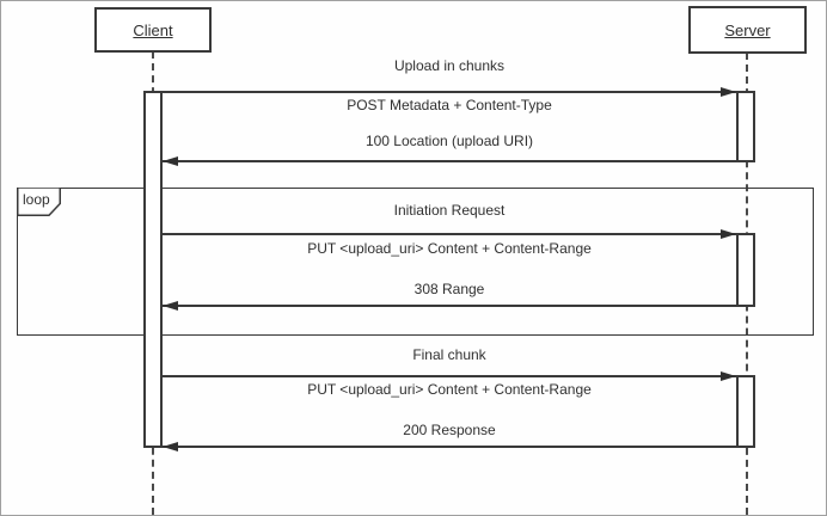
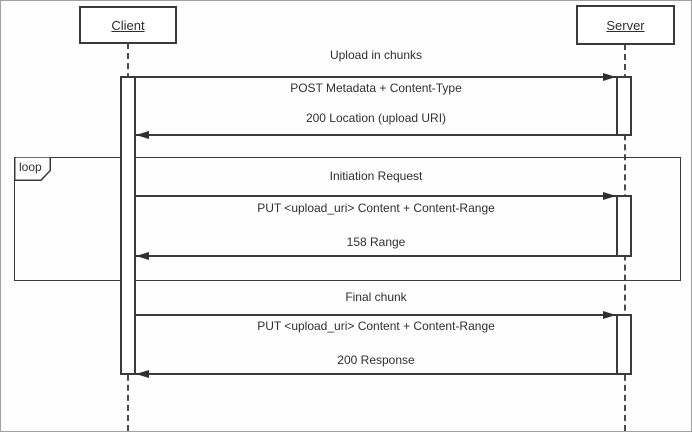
  loop
  Client
  Server
  Upload in chunks
  POST Metadata + Content-Type
- 100 Location (upload URI)
+ 200 Location (upload URI)
  Initiation Request
  PUT <upload_uri> Content + Content-Range
- 308 Range
+ 158 Range
  Final chunk
  PUT <upload_uri> Content + Content-Range
  200 Response
